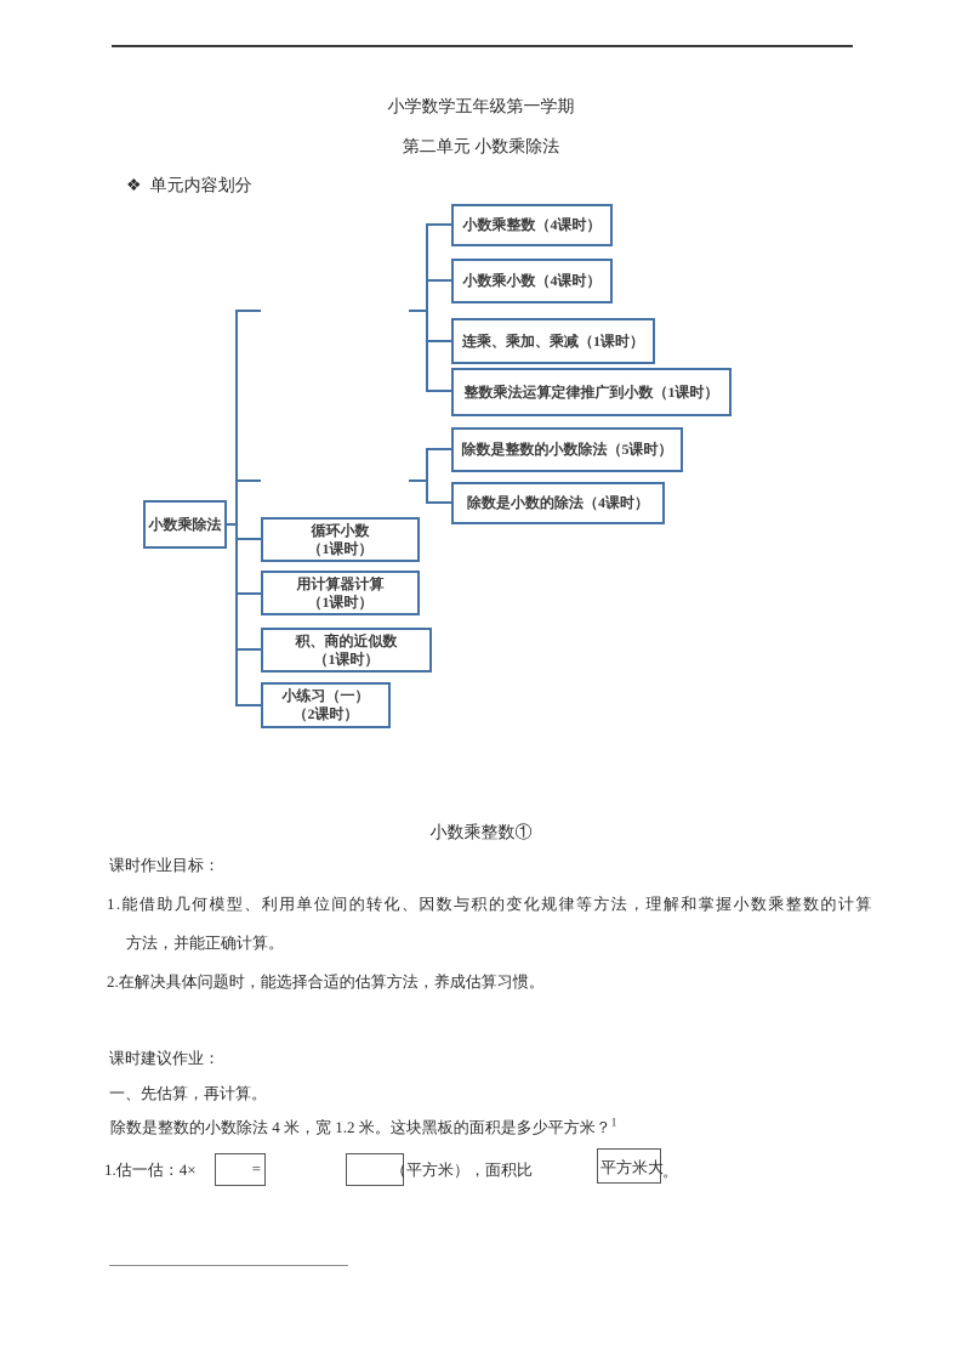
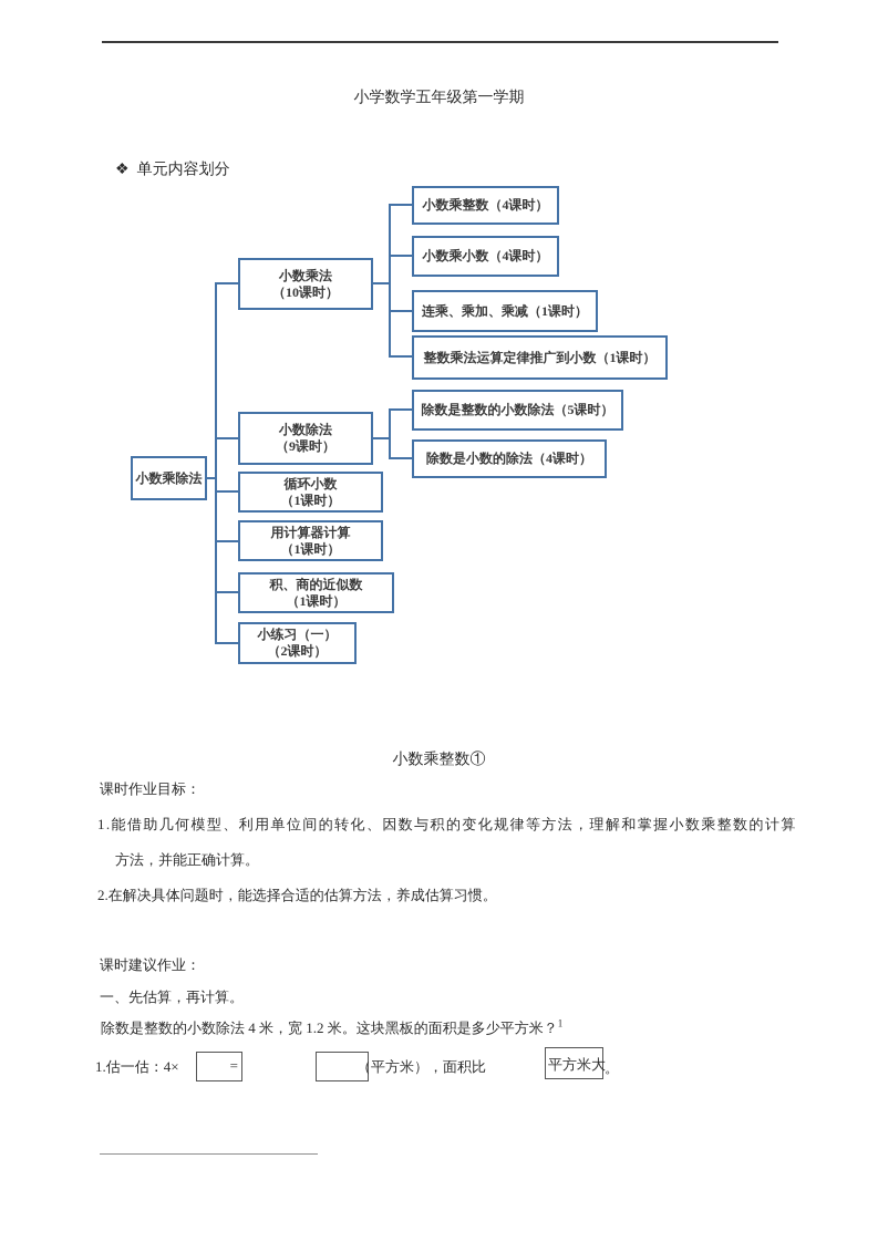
  小学数学五年级第一学期
- 第二单元 小数乘除法
  ❖ 单元内容划分
  小数乘除法
+ 小数乘法
+ （10课时）
+ 小数除法
+ （9课时）
  循环小数
  （1课时）
  用计算器计算
  （1课时）
  积、商的近似数
  （1课时）
  小练习（一）
  （2课时）
  小数乘整数（4课时）
  小数乘小数（4课时）
  连乘、乘加、乘减（1课时）
  整数乘法运算定律推广到小数（1课时）
  除数是整数的小数除法（5课时）
  除数是小数的除法（4课时）
  小数乘整数①
  课时作业目标：
  1.能借助几何模型、利用单位间的转化、因数与积的变化规律等方法，理解和掌握小数乘整数的计算
  方法，并能正确计算。
  2.在解决具体问题时，能选择合适的估算方法，养成估算习惯。
  课时建议作业：
  一、先估算，再计算。
  除数是整数的小数除法 4 米，宽 1.2 米。这块黑板的面积是多少平方米？1
  1.估一估：4×
  =
  （平方米），面积比
  平方米大
  。
